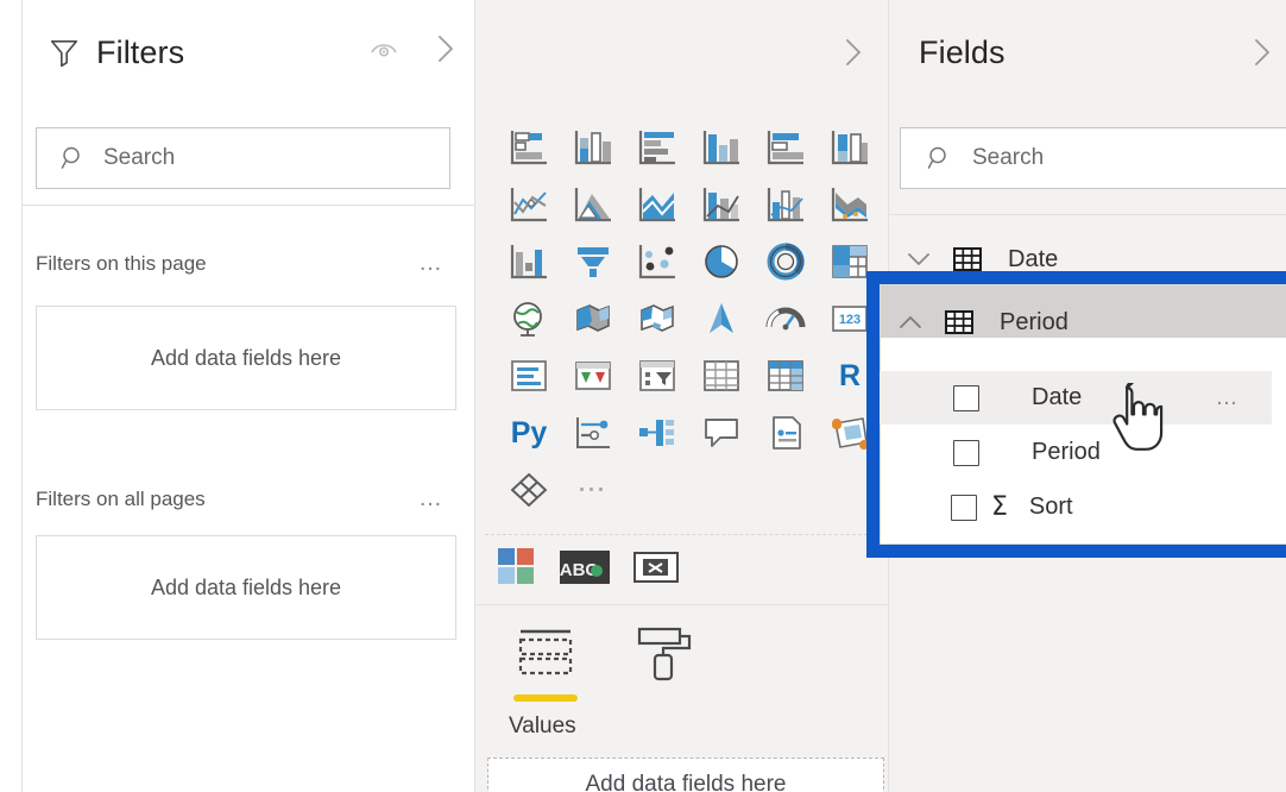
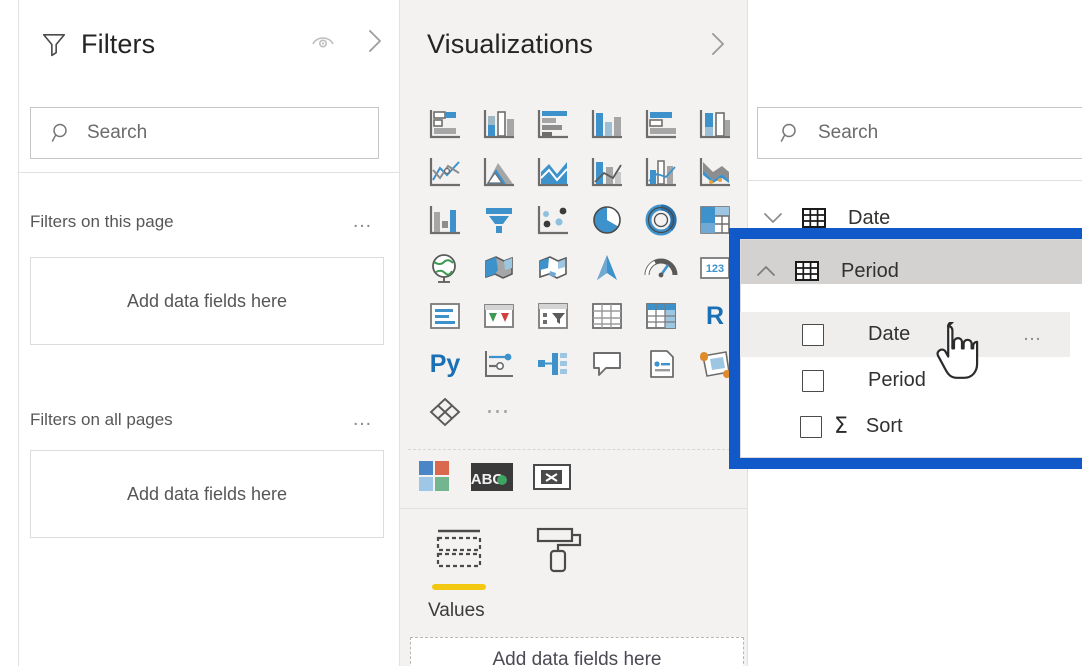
  Filters
  Search
  Filters on this page
  …
  Add data fields here
  Filters on all pages
  …
  Add data fields here
+ Visualizations
  123
  R
  Py
  ⋯
  Values
  Add data fields here
- Fields
  Search
  Date
  Period
  Date
  …
  Period
  Σ
  Sort
